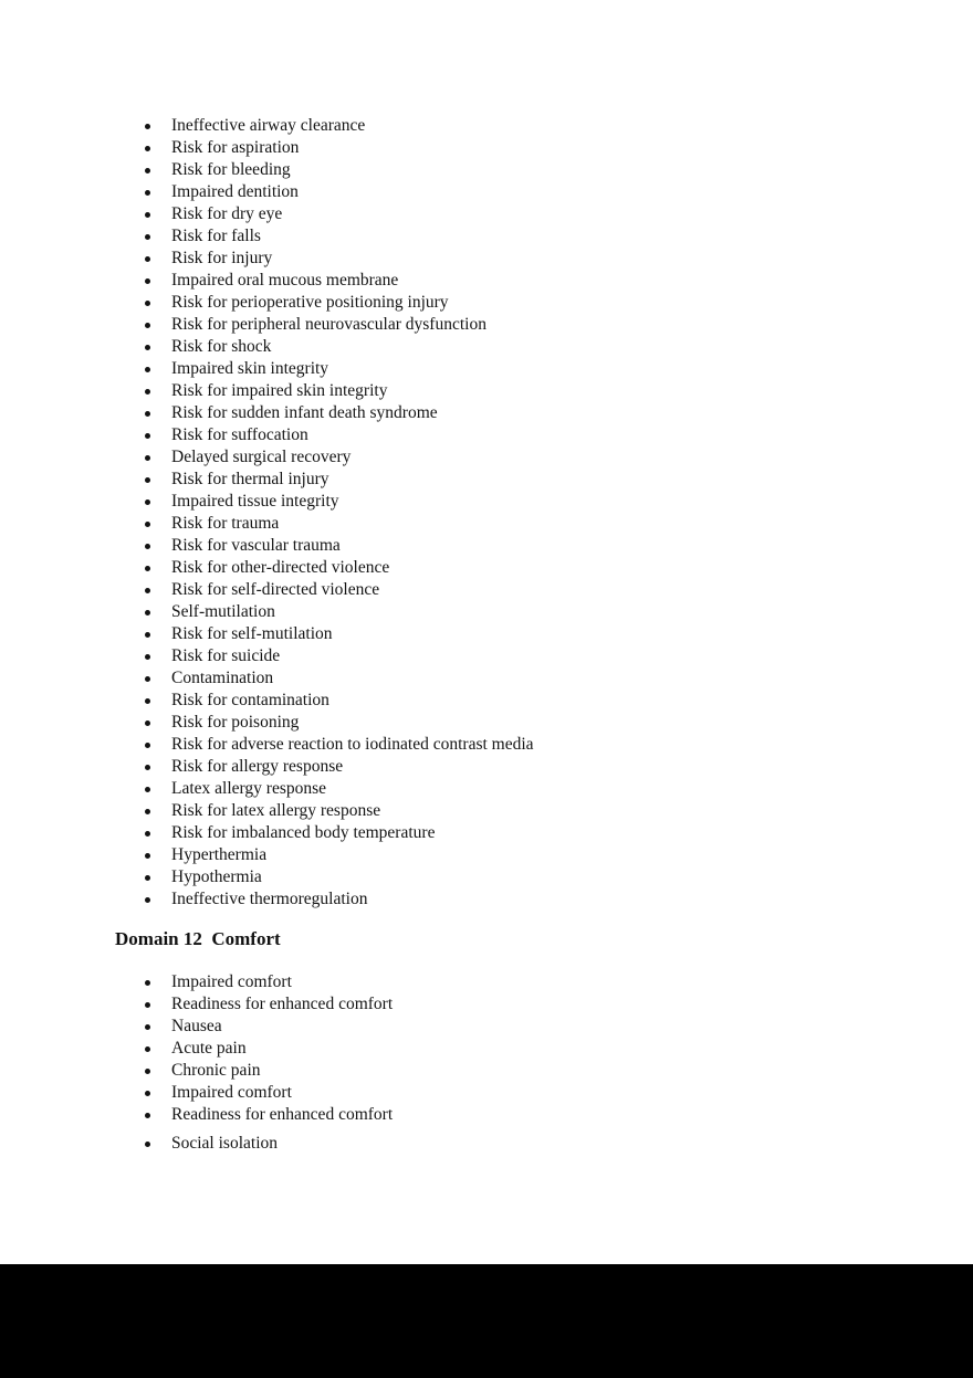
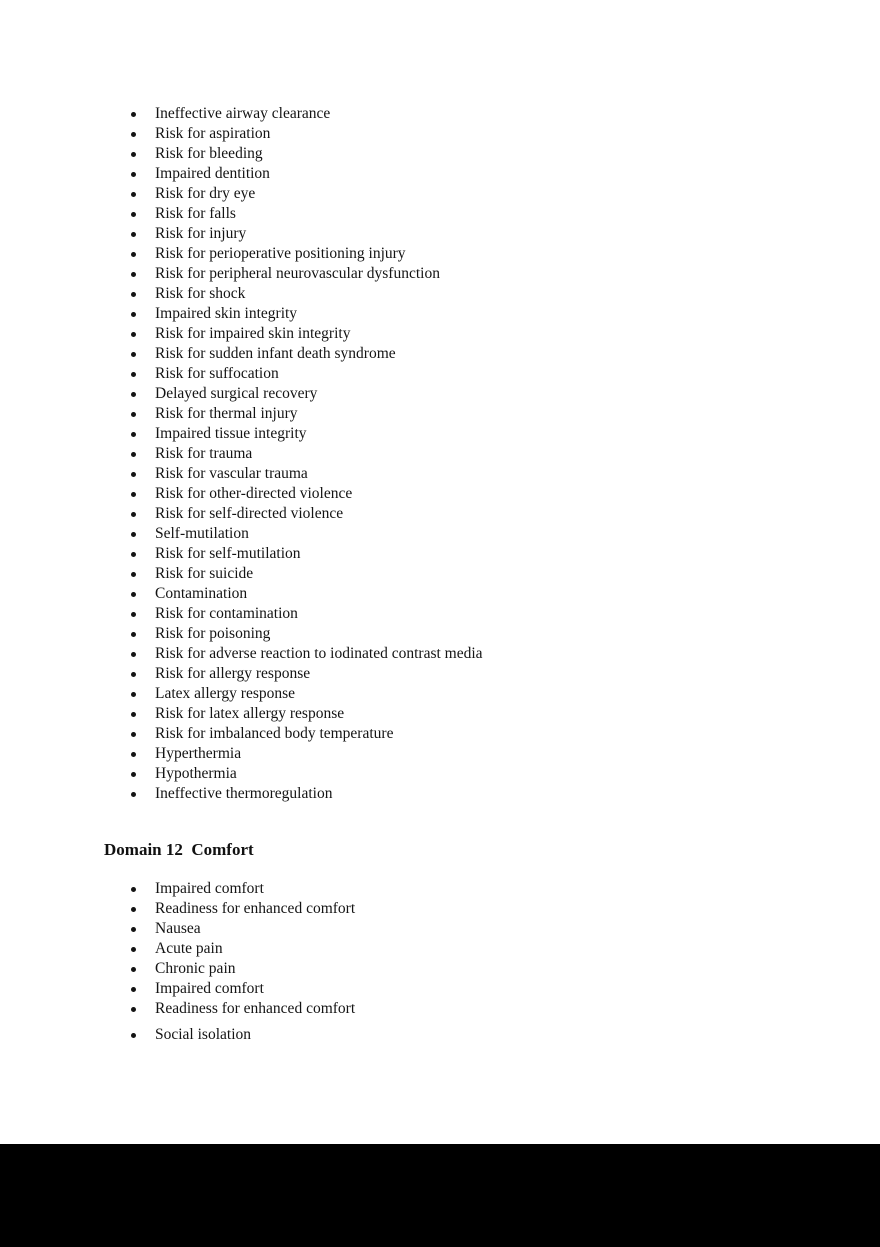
  Ineffective airway clearance
  Risk for aspiration
  Risk for bleeding
  Impaired dentition
  Risk for dry eye
  Risk for falls
  Risk for injury
- Impaired oral mucous membrane
  Risk for perioperative positioning injury
  Risk for peripheral neurovascular dysfunction
  Risk for shock
  Impaired skin integrity
  Risk for impaired skin integrity
  Risk for sudden infant death syndrome
  Risk for suffocation
  Delayed surgical recovery
  Risk for thermal injury
  Impaired tissue integrity
  Risk for trauma
  Risk for vascular trauma
  Risk for other-directed violence
  Risk for self-directed violence
  Self-mutilation
  Risk for self-mutilation
  Risk for suicide
  Contamination
  Risk for contamination
  Risk for poisoning
  Risk for adverse reaction to iodinated contrast media
  Risk for allergy response
  Latex allergy response
  Risk for latex allergy response
  Risk for imbalanced body temperature
  Hyperthermia
  Hypothermia
  Ineffective thermoregulation
  Domain 12 Comfort
  Impaired comfort
  Readiness for enhanced comfort
  Nausea
  Acute pain
  Chronic pain
  Impaired comfort
  Readiness for enhanced comfort
  Social isolation
